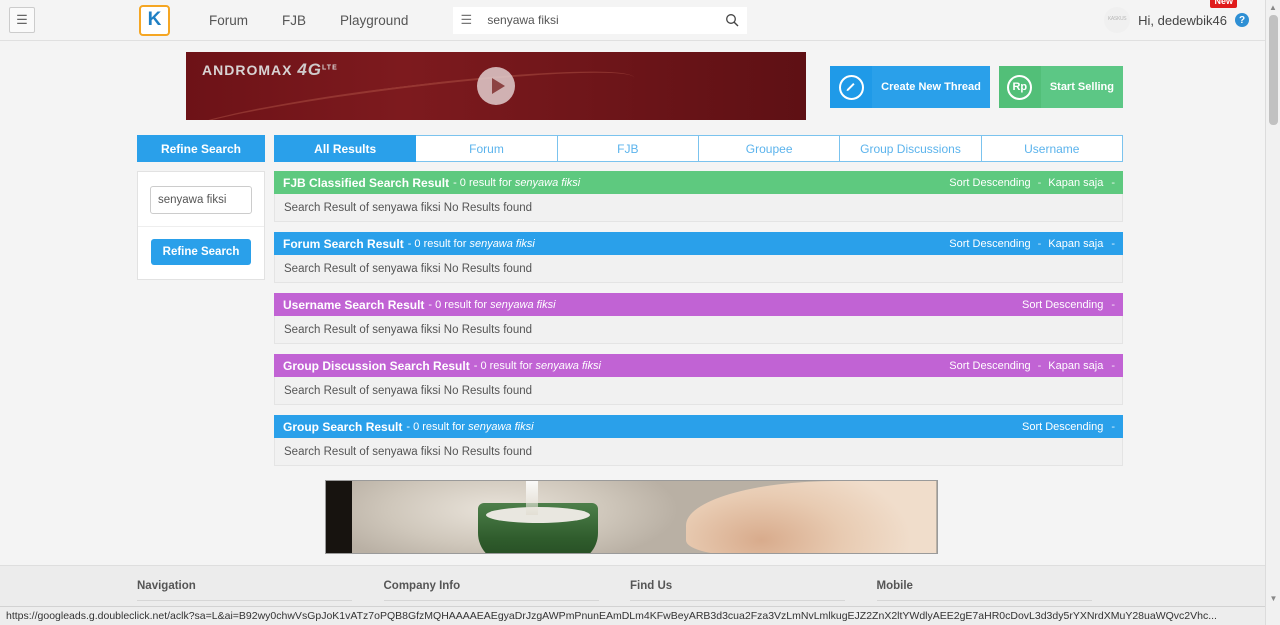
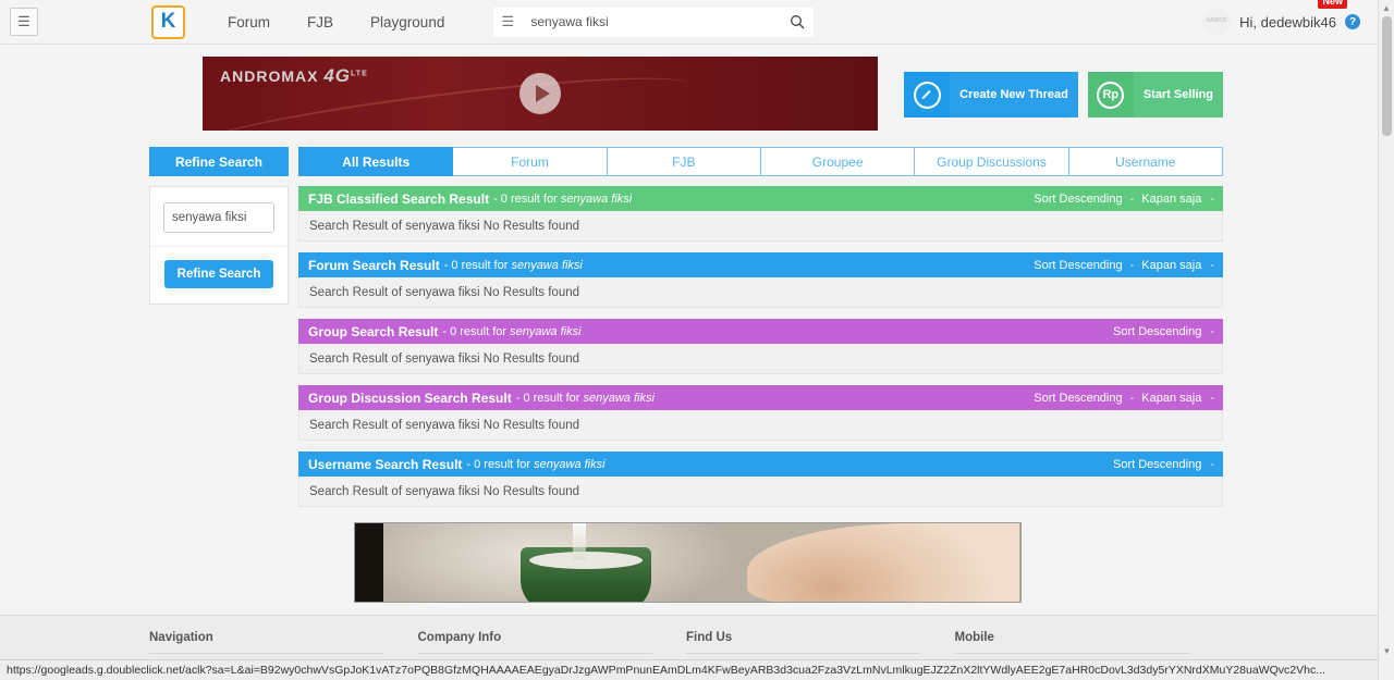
  ☰
  K
  Forum
  FJB
  Playground
  ☰
  senyawa fiksi
  Hi, dedewbik46
  New
  ?
  ▲
  ▼
  ANDROMAX 4G
  Create New Thread
  Rp
  Start Selling
  Refine Search
  All Results
  Forum
  FJB
  Groupee
  Group Discussions
  Username
  senyawa fiksi
  Refine Search
  FJB Classified Search Result
  - 0 result for senyawa fiksi
  Sort Descending
  -
  Kapan saja
  -
  Search Result of senyawa fiksi No Results found
  Forum Search Result
  - 0 result for senyawa fiksi
  Sort Descending
  -
  Kapan saja
  -
  Search Result of senyawa fiksi No Results found
- Username Search Result
+ Group Search Result
  - 0 result for senyawa fiksi
  Sort Descending
  -
  Search Result of senyawa fiksi No Results found
  Group Discussion Search Result
  - 0 result for senyawa fiksi
  Sort Descending
  -
  Kapan saja
  -
  Search Result of senyawa fiksi No Results found
- Group Search Result
+ Username Search Result
  - 0 result for senyawa fiksi
  Sort Descending
  -
  Search Result of senyawa fiksi No Results found
  Navigation
  Company Info
  Find Us
  Mobile
  https://googleads.g.doubleclick.net/aclk?sa=L&ai=B92wy0chwVsGpJoK1vATz7oPQB8GfzMQHAAAAEAEgyaDrJzgAWPmPnunEAmDLm4KFwBeyARB3d3cua2Fza3VzLmNvLmlkugEJZ2ZnX2ltYWdlyAEE2gE7aHR0cDovL3d3dy5rYXNrdXMuY28uaWQvc2Vhc...
